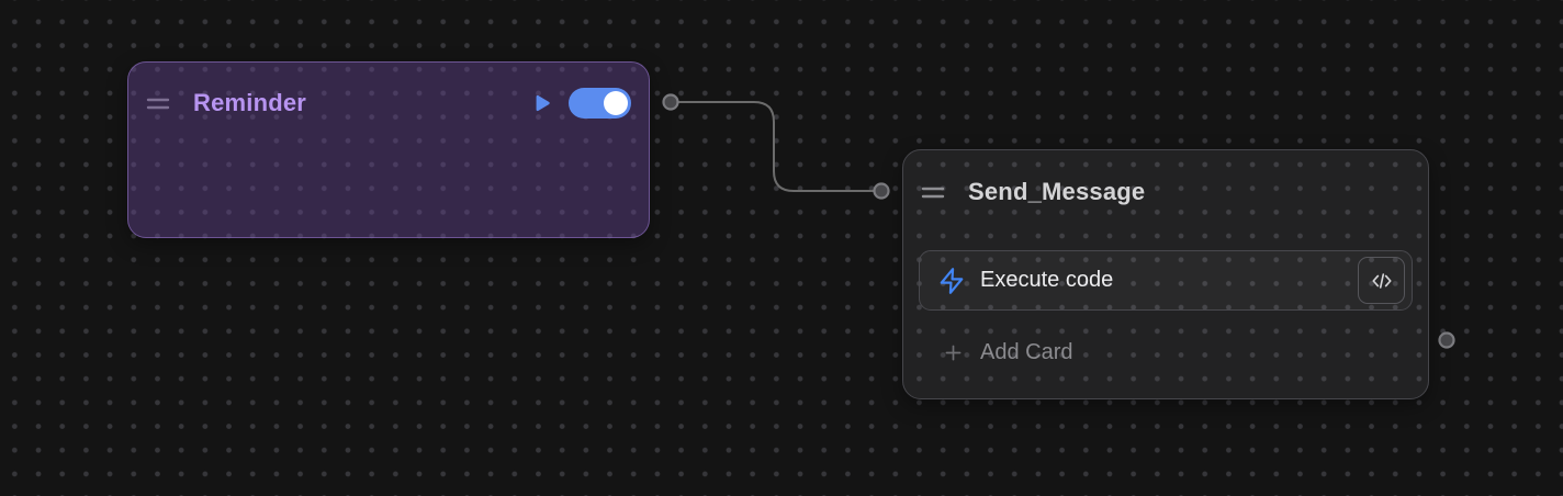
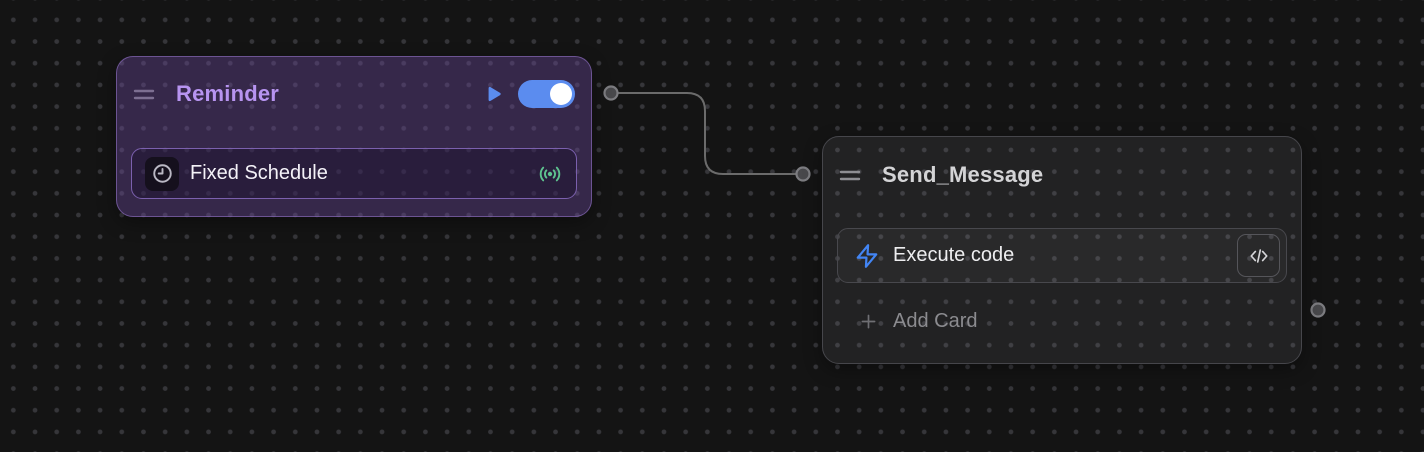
  Reminder
+ Fixed Schedule
  Send_Message
  Execute code
  Add Card
